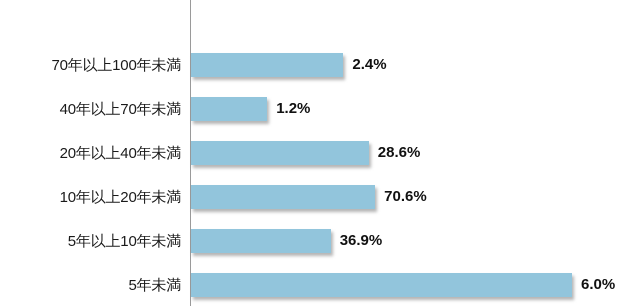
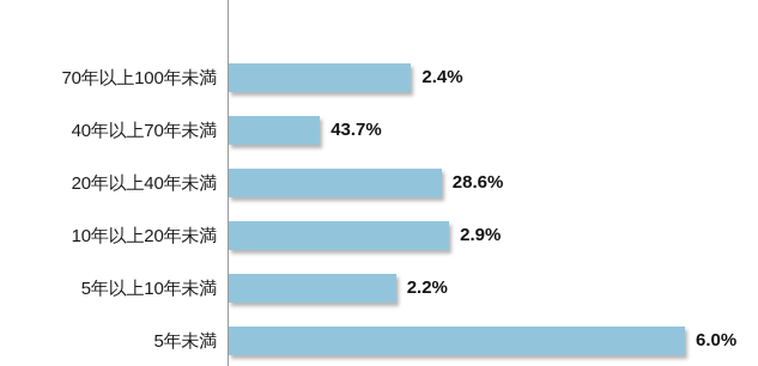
  70年以上100年未満
  2.4%
  40年以上70年未満
- 1.2%
+ 43.7%
  20年以上40年未満
  28.6%
  10年以上20年未満
- 70.6%
+ 2.9%
  5年以上10年未満
- 36.9%
+ 2.2%
  5年未満
  6.0%
